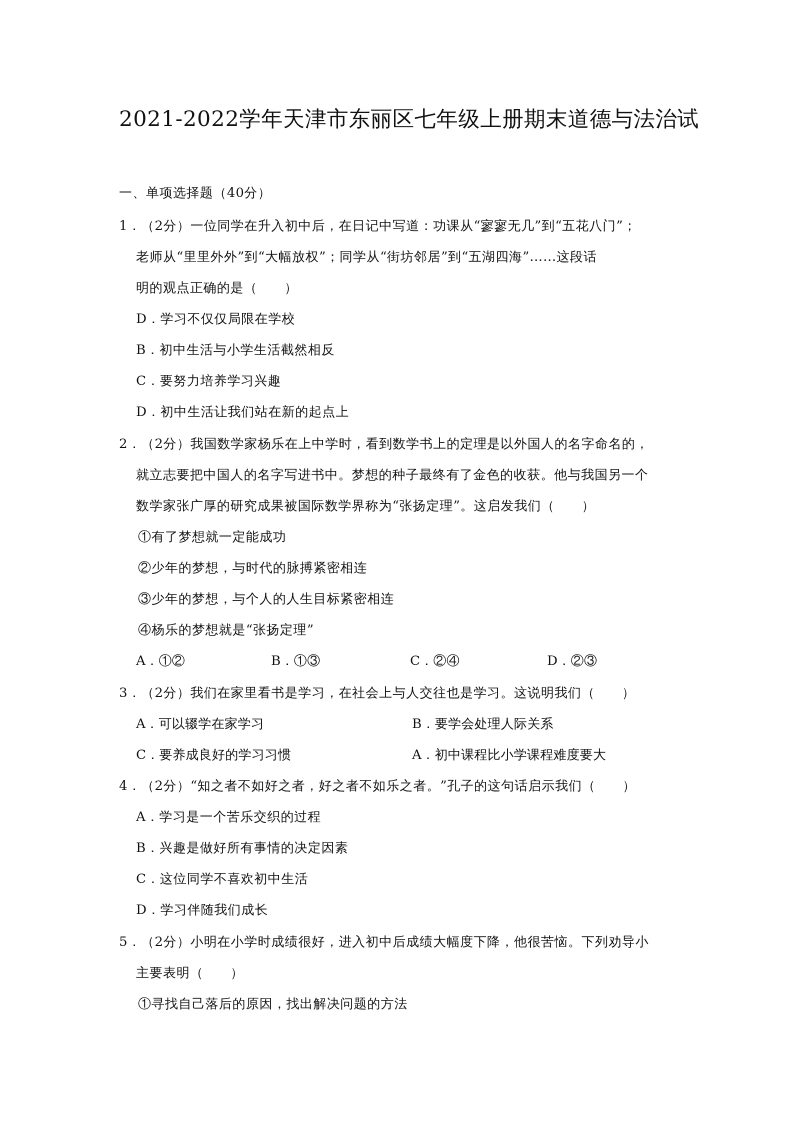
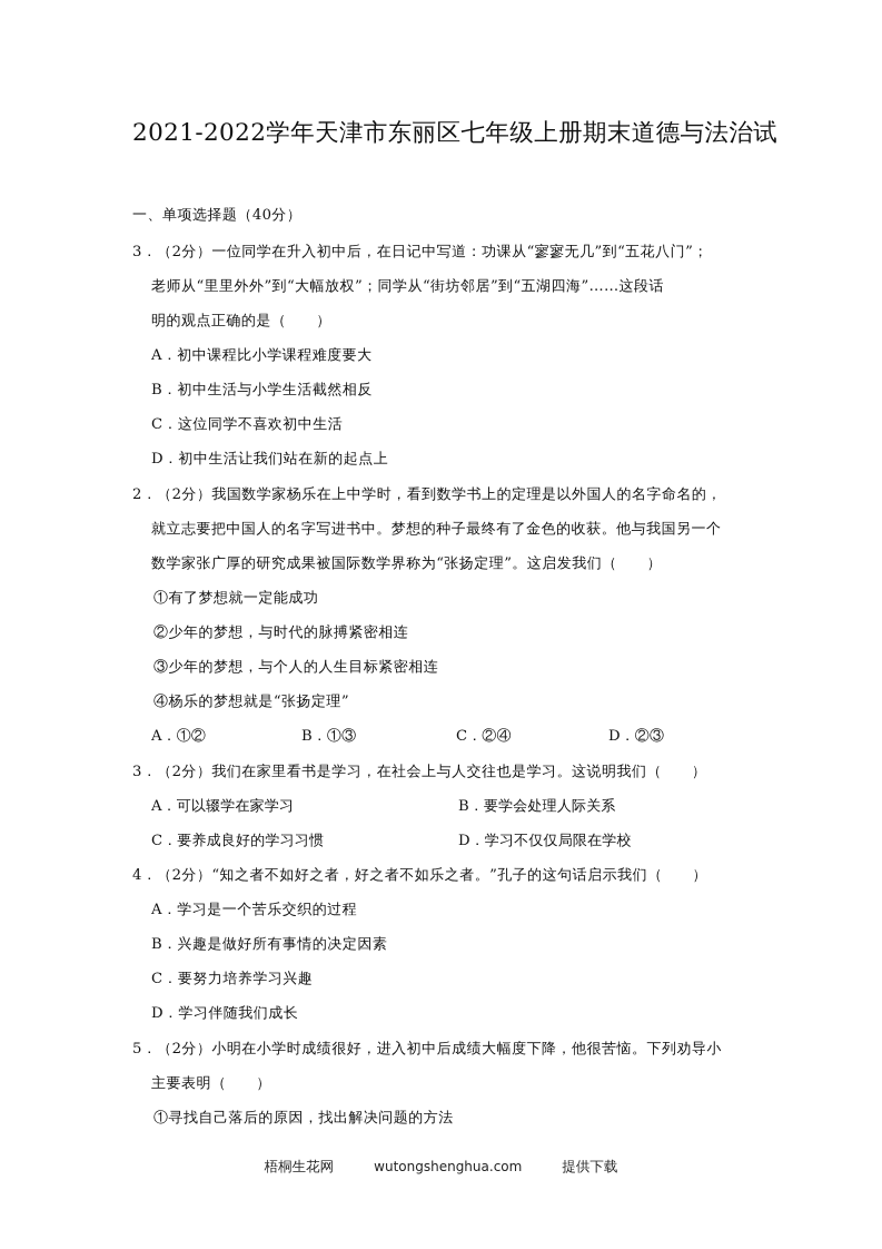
  2021-2022学年天津市东丽区七年级上册期末道德与法治试
  一、单项选择题（40分）
- 1．（2分）一位同学在升入初中后，在日记中写道：功课从“寥寥无几”到“五花八门”；
+ 3．（2分）一位同学在升入初中后，在日记中写道：功课从“寥寥无几”到“五花八门”；
  老师从“里里外外”到“大幅放权”；同学从“街坊邻居”到“五湖四海”……这段话
  明的观点正确的是（ ）
- D．学习不仅仅局限在学校
+ A．初中课程比小学课程难度要大
  B．初中生活与小学生活截然相反
- C．要努力培养学习兴趣
+ C．这位同学不喜欢初中生活
  D．初中生活让我们站在新的起点上
  2．（2分）我国数学家杨乐在上中学时，看到数学书上的定理是以外国人的名字命名的，
  就立志要把中国人的名字写进书中。梦想的种子最终有了金色的收获。他与我国另一个
  数学家张广厚的研究成果被国际数学界称为“张扬定理”。这启发我们（ ）
  ①有了梦想就一定能成功
  ②少年的梦想，与时代的脉搏紧密相连
  ③少年的梦想，与个人的人生目标紧密相连
  ④杨乐的梦想就是“张扬定理”
  A．①②
  B．①③
  C．②④
  D．②③
  3．（2分）我们在家里看书是学习，在社会上与人交往也是学习。这说明我们（ ）
  A．可以辍学在家学习
  B．要学会处理人际关系
  C．要养成良好的学习习惯
- A．初中课程比小学课程难度要大
+ D．学习不仅仅局限在学校
  4．（2分）“知之者不如好之者，好之者不如乐之者。”孔子的这句话启示我们（ ）
  A．学习是一个苦乐交织的过程
  B．兴趣是做好所有事情的决定因素
- C．这位同学不喜欢初中生活
+ C．要努力培养学习兴趣
  D．学习伴随我们成长
  5．（2分）小明在小学时成绩很好，进入初中后成绩大幅度下降，他很苦恼。下列劝导小
  主要表明（ ）
  ①寻找自己落后的原因，找出解决问题的方法
+ 梧桐生花网 wutongshenghua.com 提供下载
